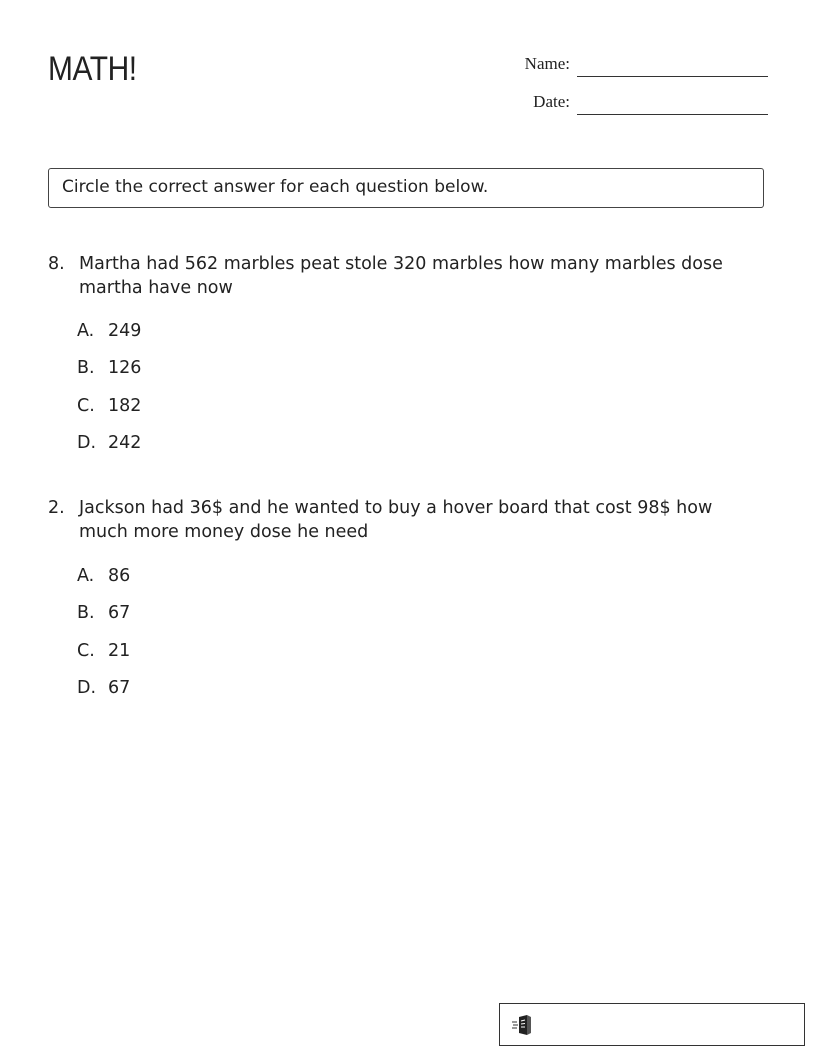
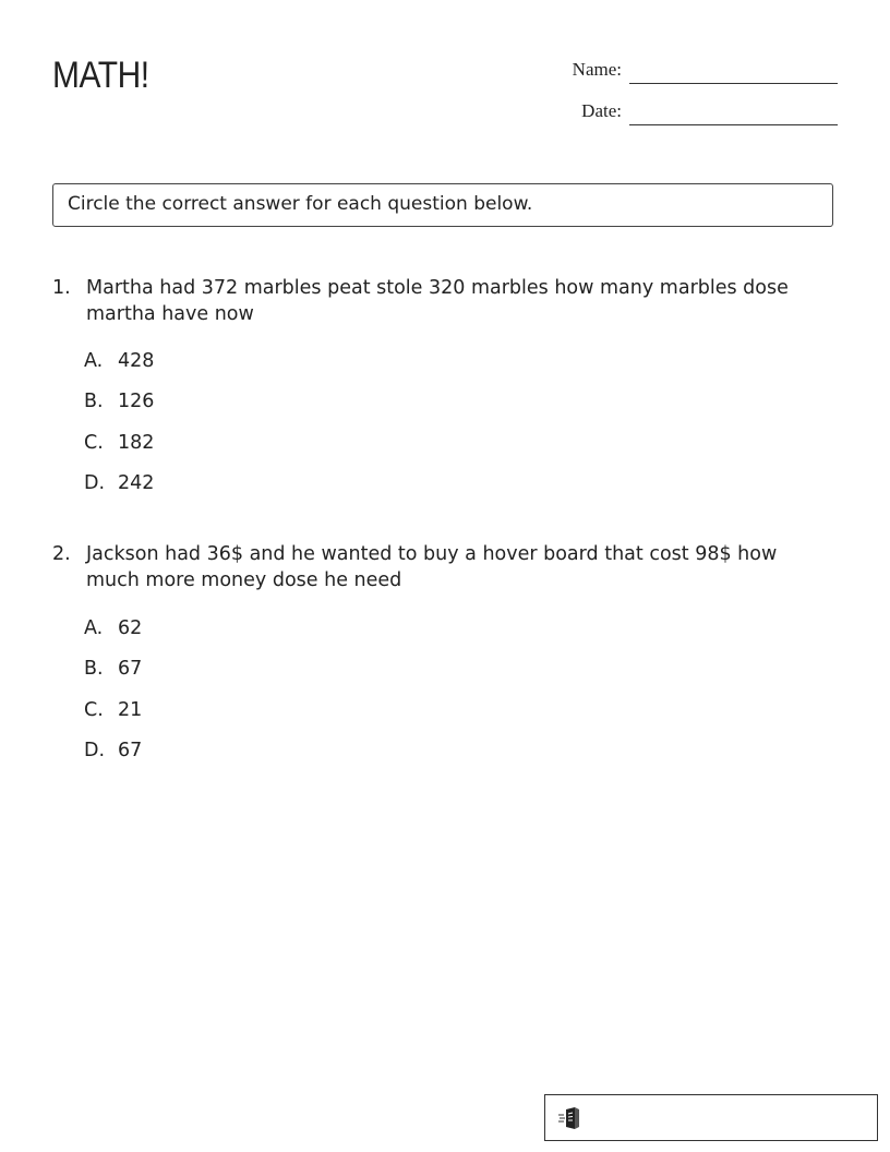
  MATH!
  Name:
  Date:
  Circle the correct answer for each question below.
- 8.
+ 1.
- Martha had 562 marbles peat stole 320 marbles how many marbles dose martha have now
+ Martha had 372 marbles peat stole 320 marbles how many marbles dose martha have now
- A. 249
+ A. 428
  B. 126
  C. 182
  D. 242
  2.
  Jackson had 36$ and he wanted to buy a hover board that cost 98$ how much more money dose he need
- A. 86
+ A. 62
  B. 67
  C. 21
  D. 67
